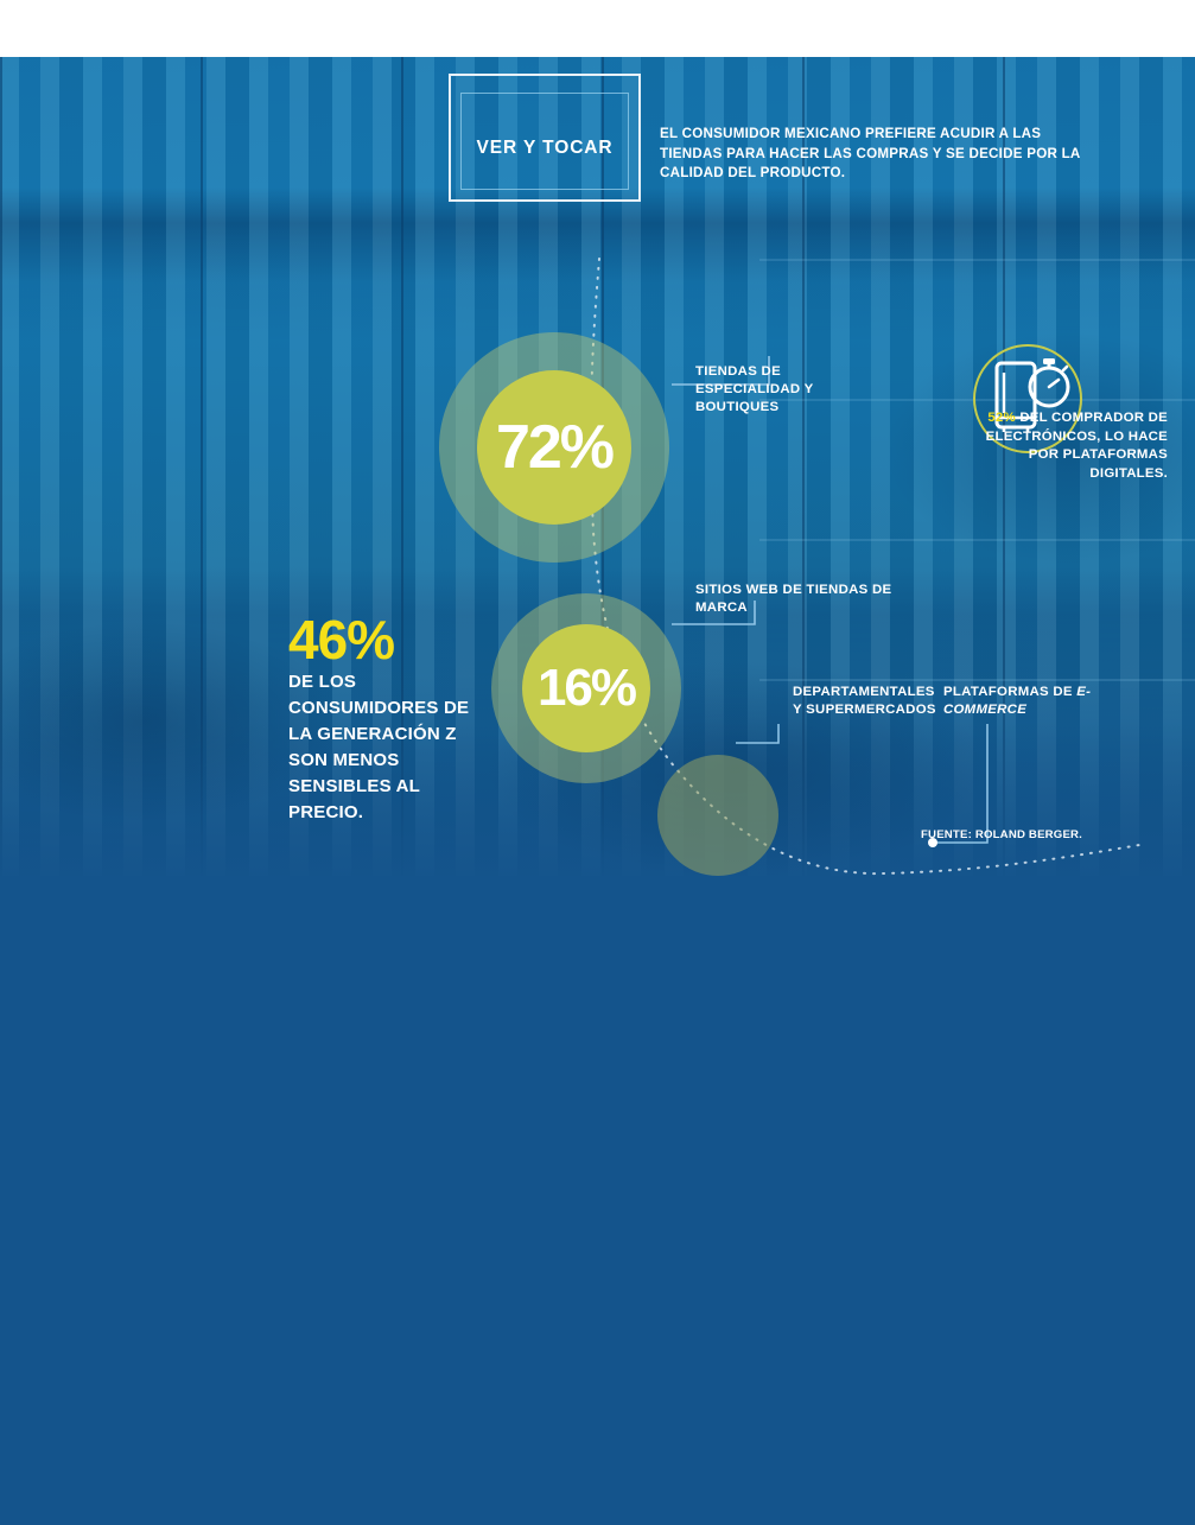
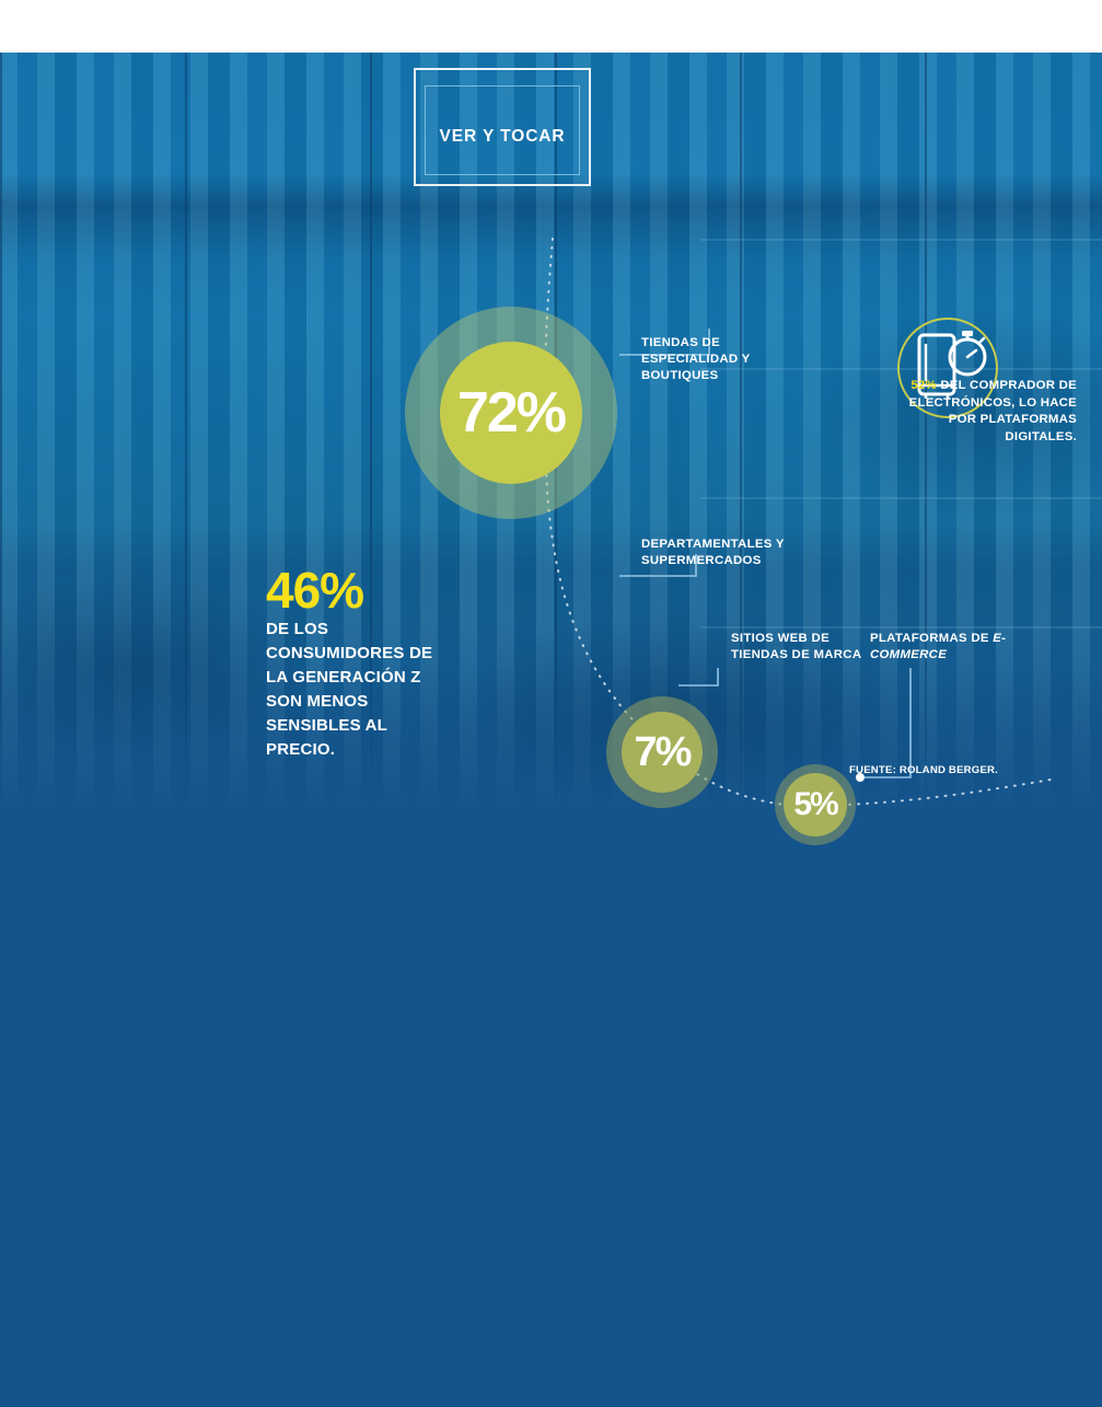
  VER Y TOCAR
- EL CONSUMIDOR MEXICANO PREFIERE ACUDIR A LAS TIENDAS PARA HACER LAS COMPRAS Y SE DECIDE POR LA CALIDAD DEL PRODUCTO.
  72%
  TIENDAS DE ESPECIALIDAD Y BOUTIQUES
- 16%
- SITIOS WEB DE TIENDAS DE MARCA
+ DEPARTAMENTALES Y SUPERMERCADOS
+ 7%
- DEPARTAMENTALES Y SUPERMERCADOS
+ SITIOS WEB DE TIENDAS DE MARCA
+ 5%
  PLATAFORMAS DE E-COMMERCE
  46%
  DE LOS CONSUMIDORES DE LA GENERACIÓN Z SON MENOS SENSIBLES AL PRECIO.
  52% DEL COMPRADOR DE ELECTRÓNICOS, LO HACE POR PLATAFORMAS DIGITALES.
  FUENTE: ROLAND BERGER.
